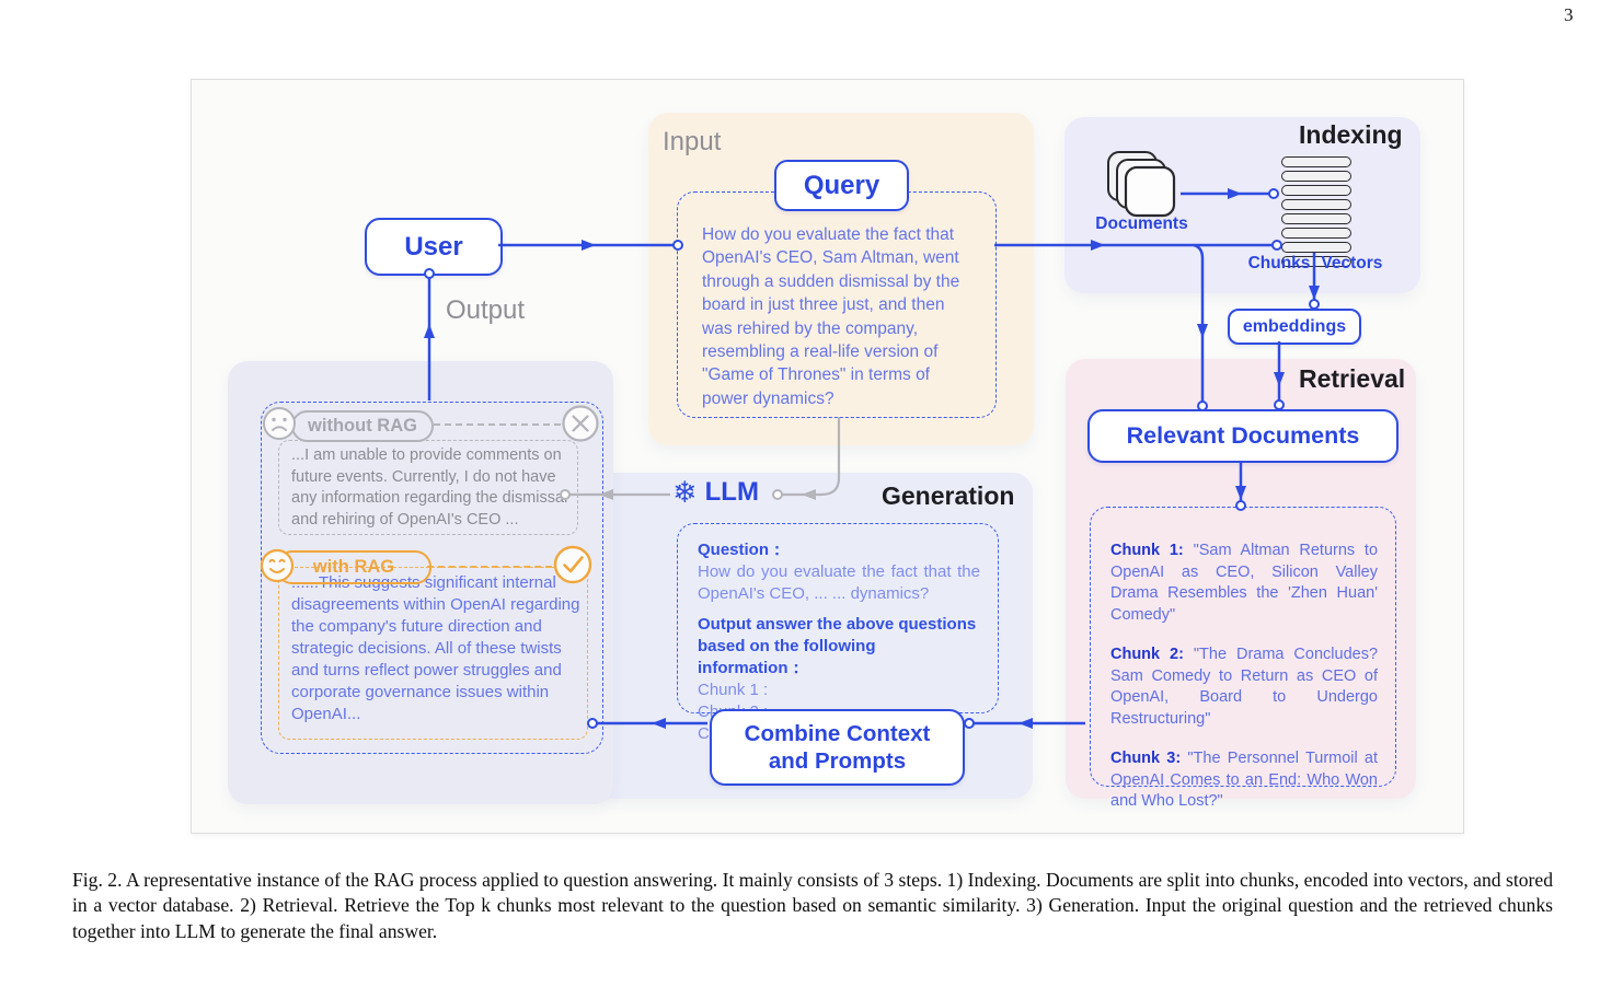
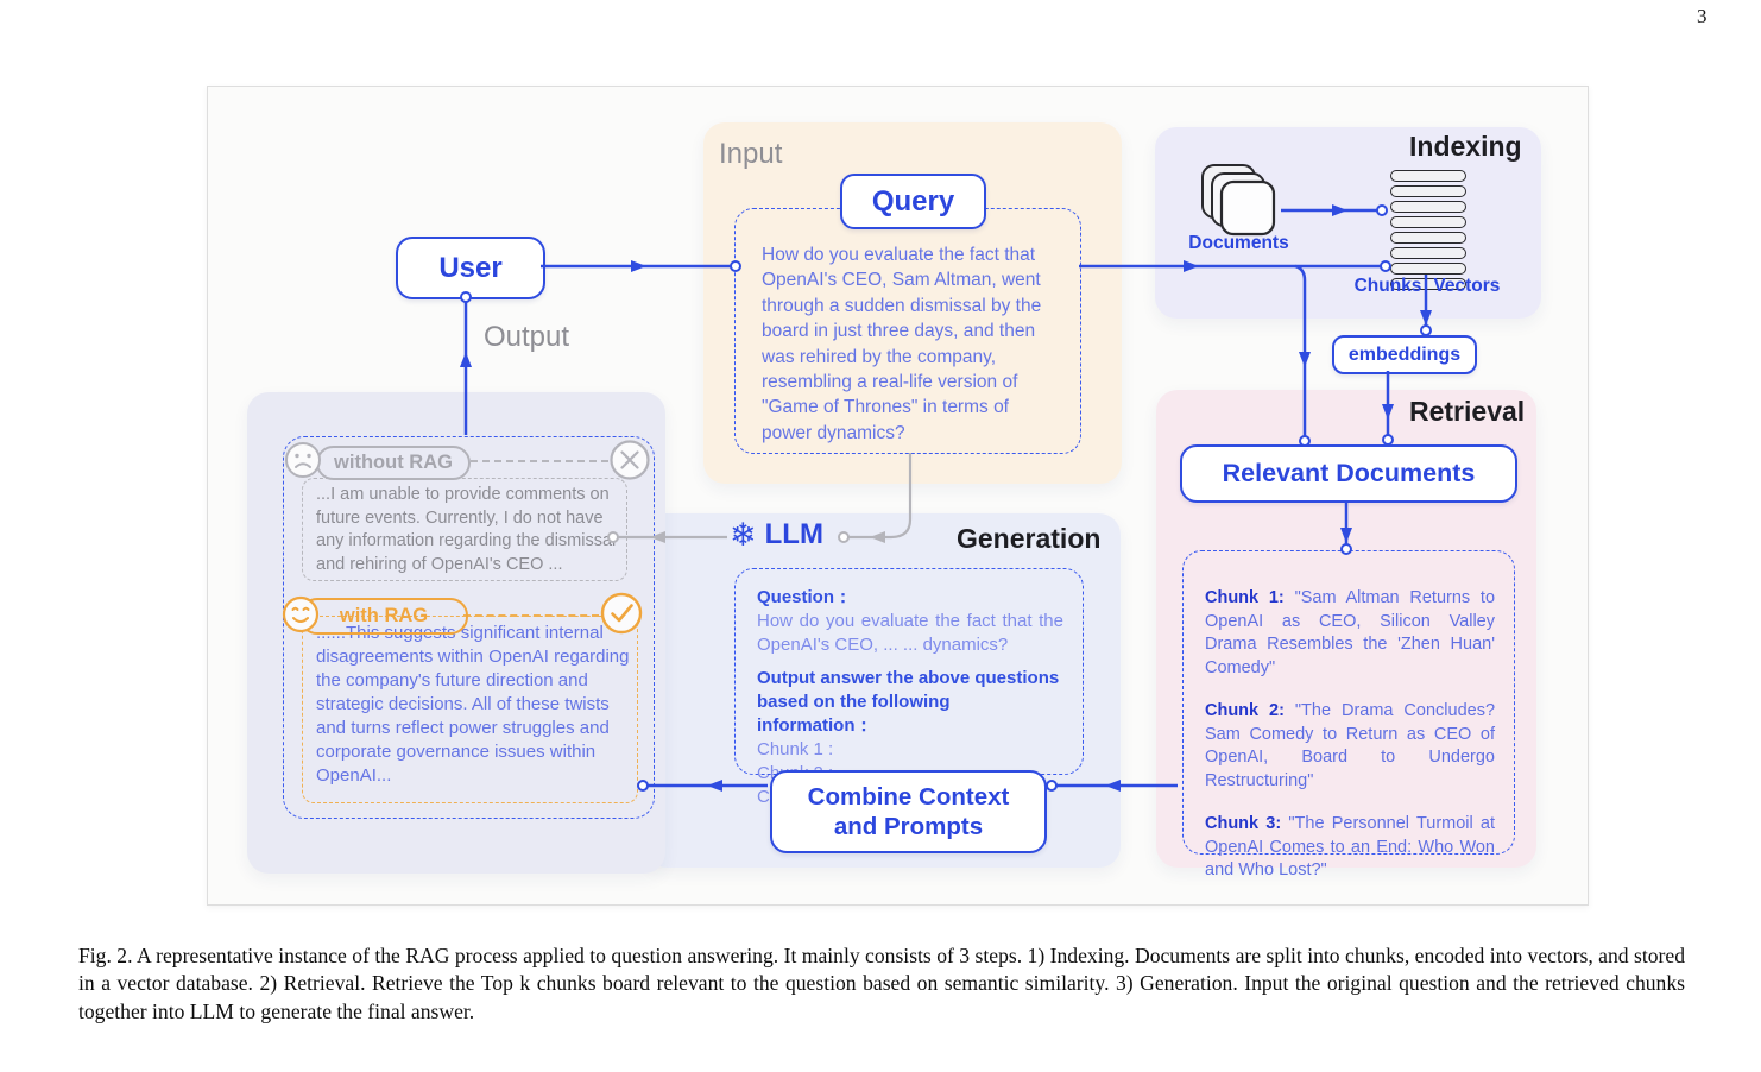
  3
  Input
  Output
  Indexing
  Retrieval
  Generation
- How do you evaluate the fact that OpenAI's CEO, Sam Altman, went through a sudden dismissal by the board in just three just, and then was rehired by the company, resembling a real-life version of "Game of Thrones" in terms of power dynamics?
+ How do you evaluate the fact that OpenAI's CEO, Sam Altman, went through a sudden dismissal by the board in just three days, and then was rehired by the company, resembling a real-life version of "Game of Thrones" in terms of power dynamics?
  Query
  User
  Documents
  Chunks
  Vectors
  embeddings
  Relevant Documents
  Chunk 1: "Sam Altman Returns to OpenAI as CEO, Silicon Valley Drama Resembles the 'Zhen Huan' Comedy"
  Chunk 2: "The Drama Concludes? Sam Comedy to Return as CEO of OpenAI, Board to Undergo Restructuring"
  Chunk 3: "The Personnel Turmoil at OpenAI Comes to an End: Who Won and Who Lost?"
  ❄
  LLM
  Question：
  How do you evaluate the fact that the OpenAI's CEO, ... ... dynamics?
  Output answer the above questions based on the following information：
  Chunk 1 :
  Combine Context
  and Prompts
  without RAG
  ...I am unable to provide comments on future events. Currently, I do not have any information regarding the dismissa and rehiring of OpenAI's CEO ...
  with RAG
  ......This suggests significant internal disagreements within OpenAI regarding the company's future direction and strategic decisions. All of these twists and turns reflect power struggles and corporate governance issues within OpenAI...
- Fig. 2. A representative instance of the RAG process applied to question answering. It mainly consists of 3 steps. 1) Indexing. Documents are split into chunks, encoded into vectors, and stored in a vector database. 2) Retrieval. Retrieve the Top k chunks most relevant to the question based on semantic similarity. 3) Generation. Input the original question and the retrieved chunks together into LLM to generate the final answer.
+ Fig. 2. A representative instance of the RAG process applied to question answering. It mainly consists of 3 steps. 1) Indexing. Documents are split into chunks, encoded into vectors, and stored in a vector database. 2) Retrieval. Retrieve the Top k chunks board relevant to the question based on semantic similarity. 3) Generation. Input the original question and the retrieved chunks together into LLM to generate the final answer.
